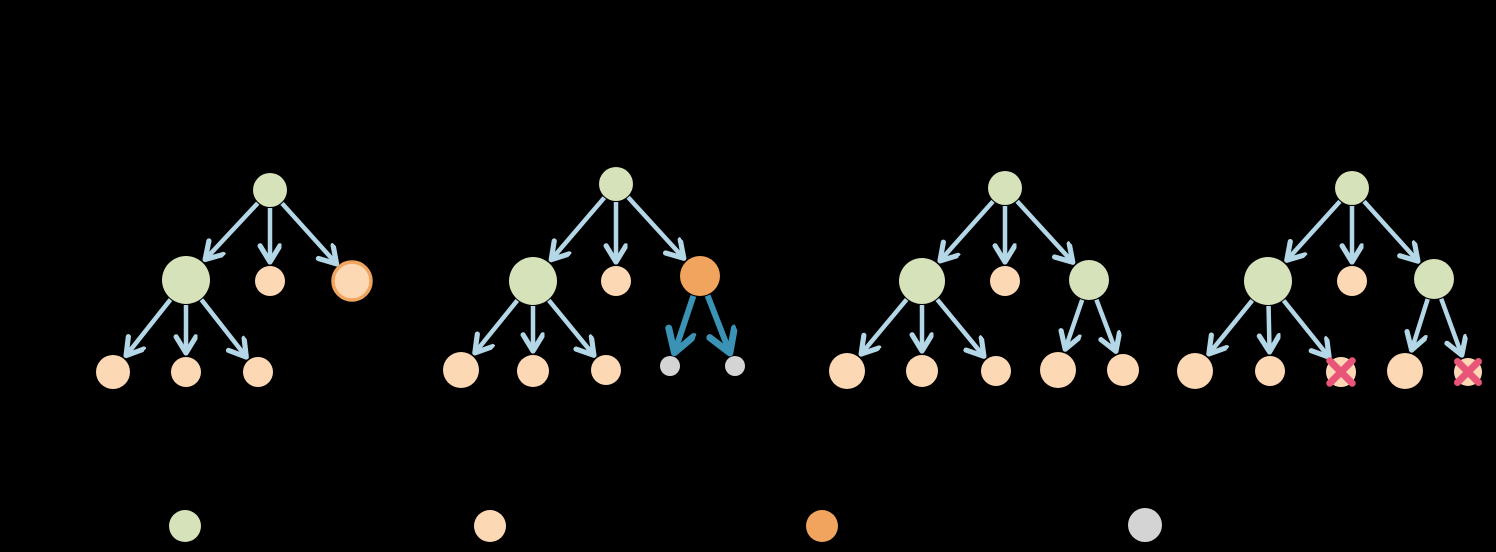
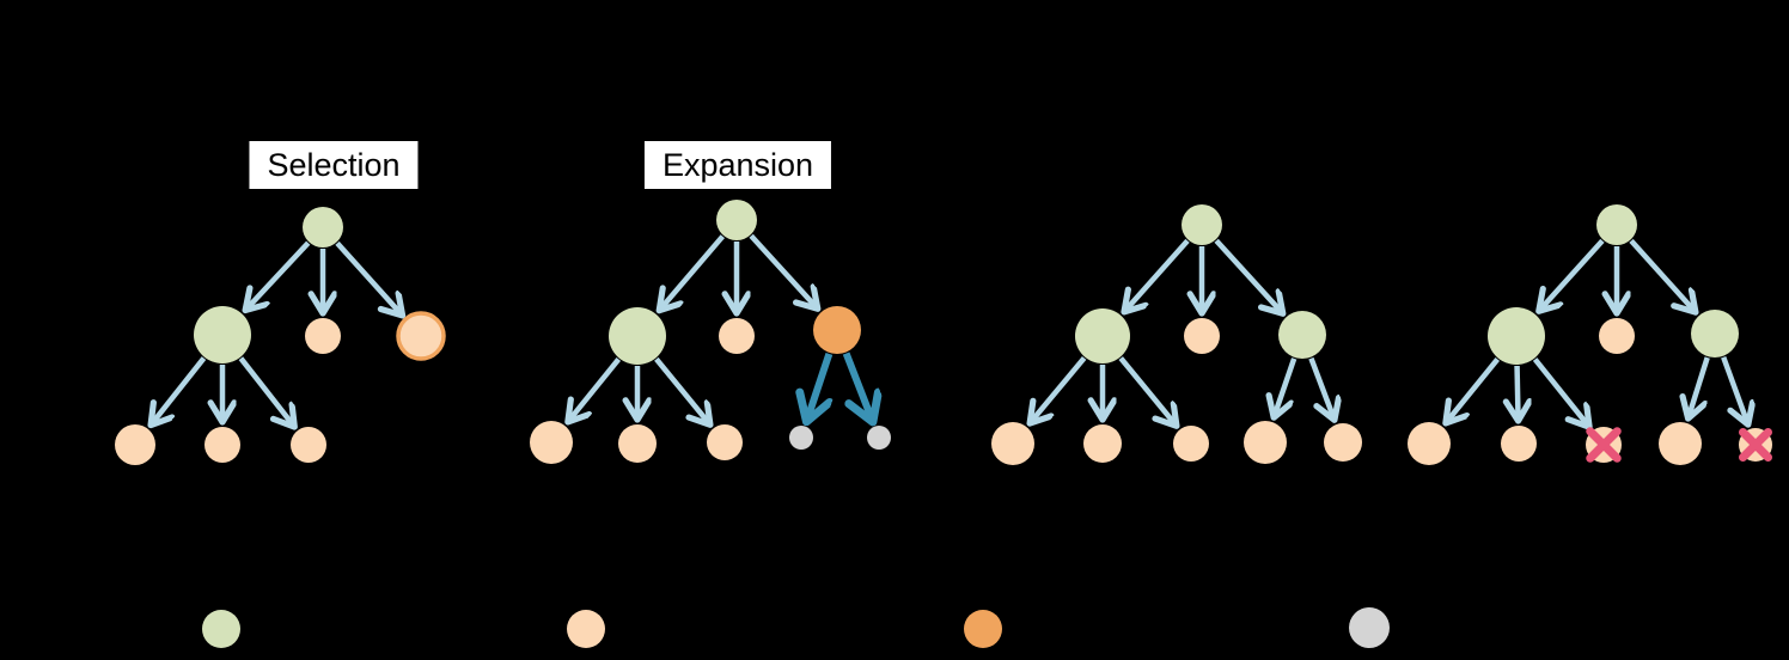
+ Selection
+ Expansion
